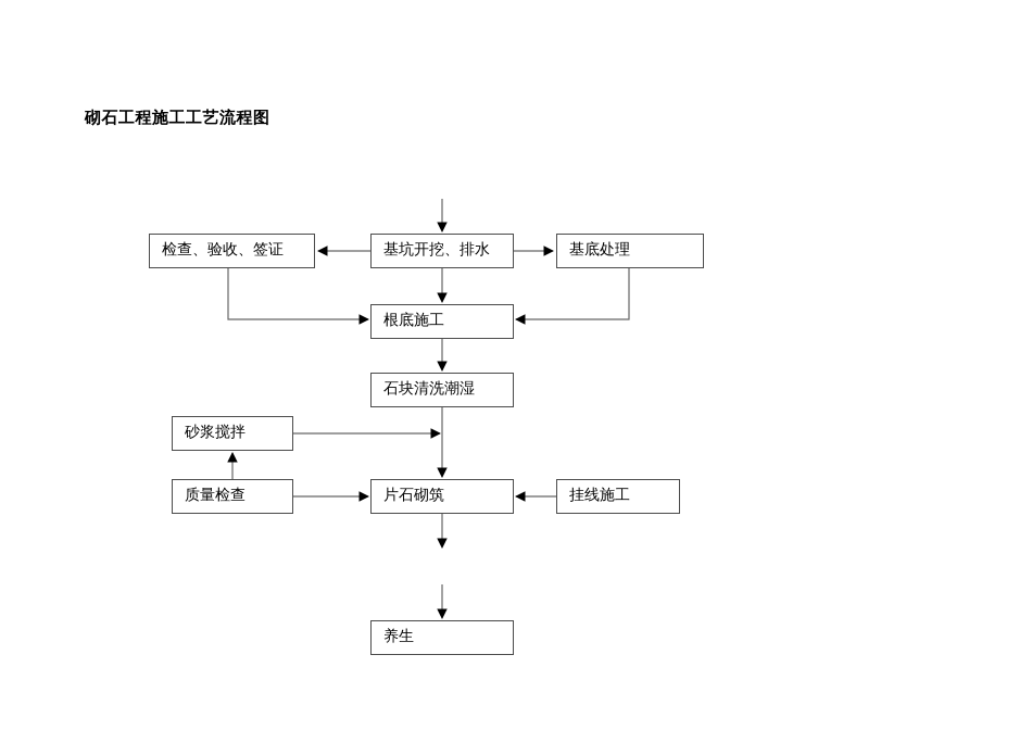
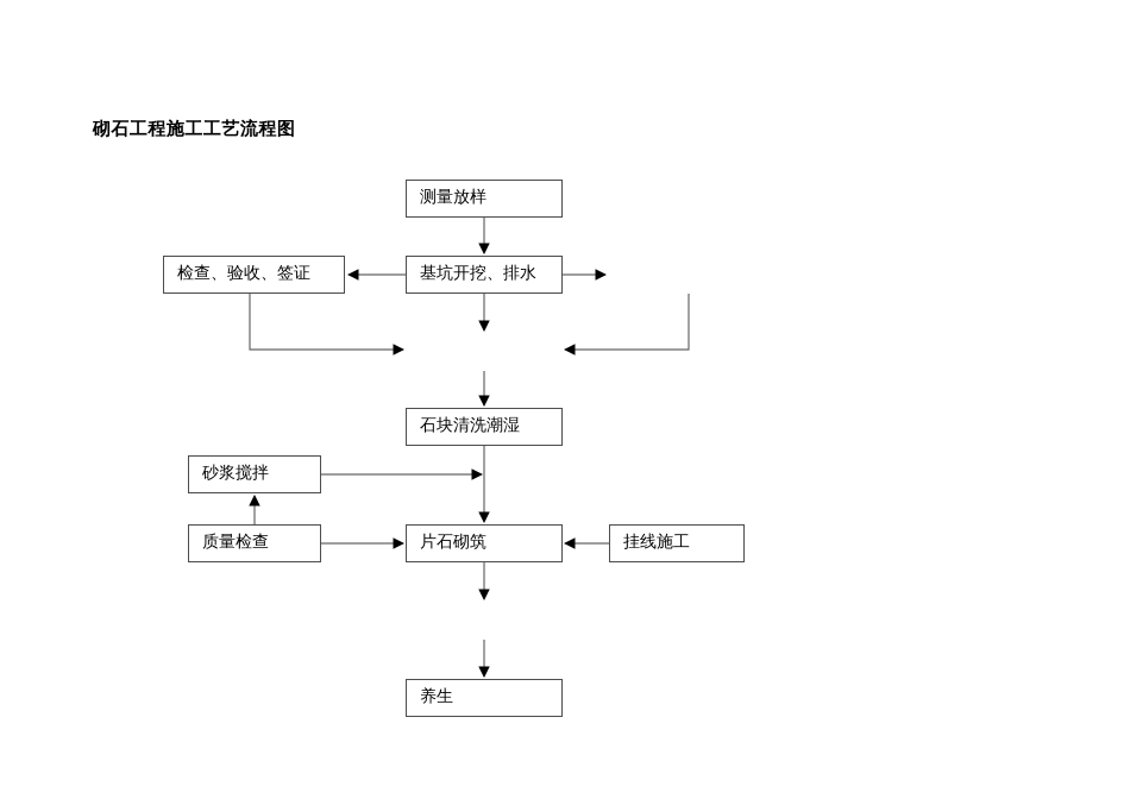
  砌石工程施工工艺流程图
+ 测量放样
  检查、验收、签证
  基坑开挖、排水
- 基底处理
- 根底施工
  石块清洗潮湿
  砂浆搅拌
  质量检查
  片石砌筑
  挂线施工
  养生
